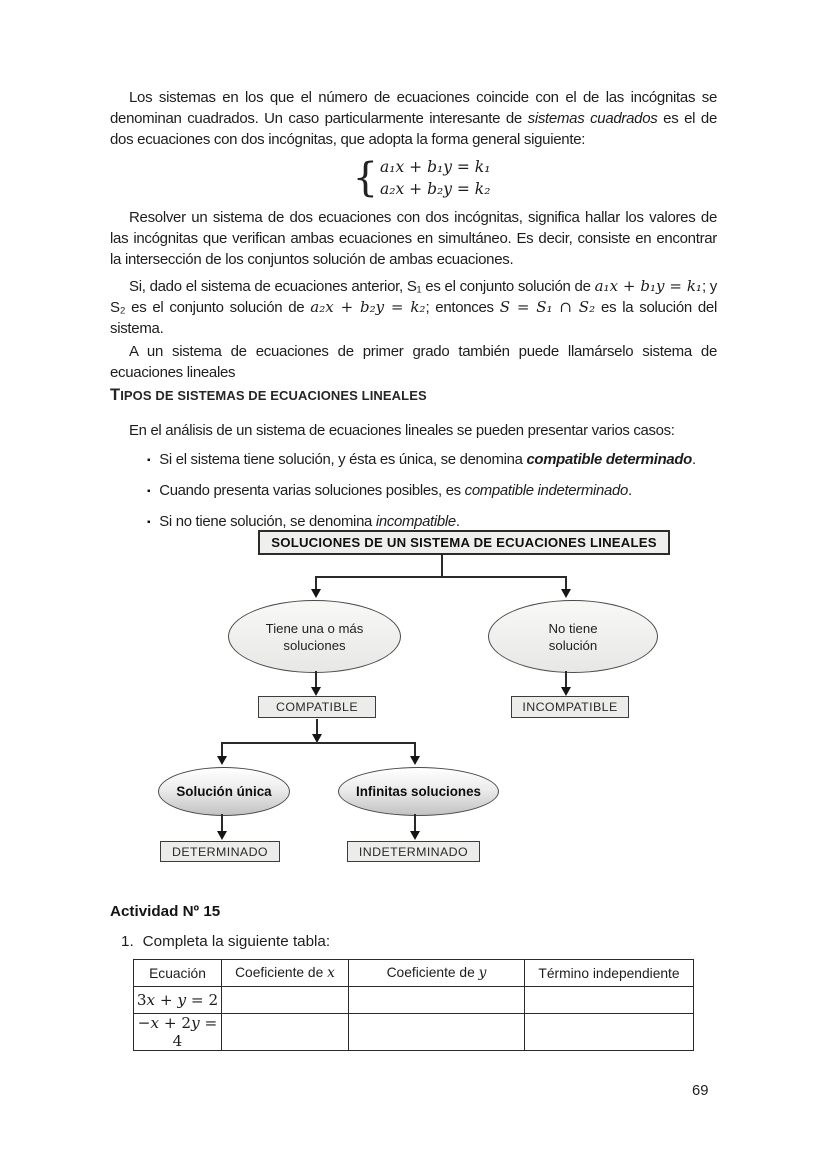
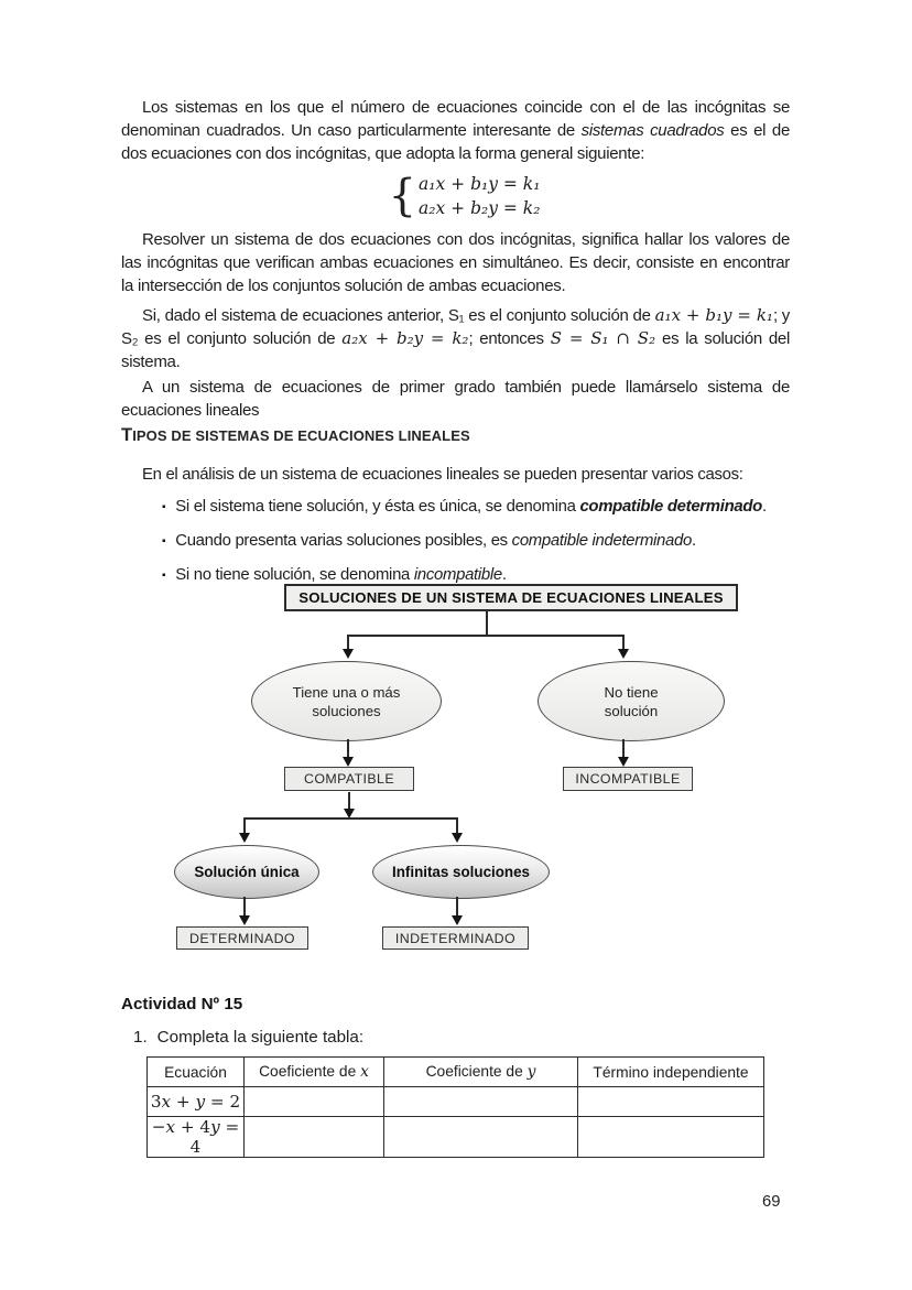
  Los sistemas en los que el número de ecuaciones coincide con el de las incógnitas se denominan cuadrados. Un caso particularmente interesante de sistemas cuadrados es el de dos ecuaciones con dos incógnitas, que adopta la forma general siguiente:
  {
  a₁x + b₁y = k₁
  a₂x + b₂y = k₂
  Resolver un sistema de dos ecuaciones con dos incógnitas, significa hallar los valores de las incógnitas que verifican ambas ecuaciones en simultáneo. Es decir, consiste en encontrar la intersección de los conjuntos solución de ambas ecuaciones.
  Si, dado el sistema de ecuaciones anterior, S₁ es el conjunto solución de a₁x + b₁y = k₁; y S₂ es el conjunto solución de a₂x + b₂y = k₂; entonces S = S₁ ∩ S₂ es la solución del sistema.
  A un sistema de ecuaciones de primer grado también puede llamárselo sistema de ecuaciones lineales
  TIPOS DE SISTEMAS DE ECUACIONES LINEALES
  En el análisis de un sistema de ecuaciones lineales se pueden presentar varios casos:
  ▪
  Si el sistema tiene solución, y ésta es única, se denomina compatible determinado.
  ▪
  Cuando presenta varias soluciones posibles, es compatible indeterminado.
  ▪
  Si no tiene solución, se denomina incompatible.
  SOLUCIONES DE UN SISTEMA DE ECUACIONES LINEALES
  Tiene una o más
  soluciones
  No tiene
  solución
  COMPATIBLE
  INCOMPATIBLE
  Solución única
  Infinitas soluciones
  DETERMINADO
  INDETERMINADO
  Actividad Nº 15
  1.
  Completa la siguiente tabla:
  Ecuación	Coeficiente de x	Coeficiente de y	Término independiente
  3x + y = 2
- −x + 2y = 4
+ −x + 4y = 4
  69
